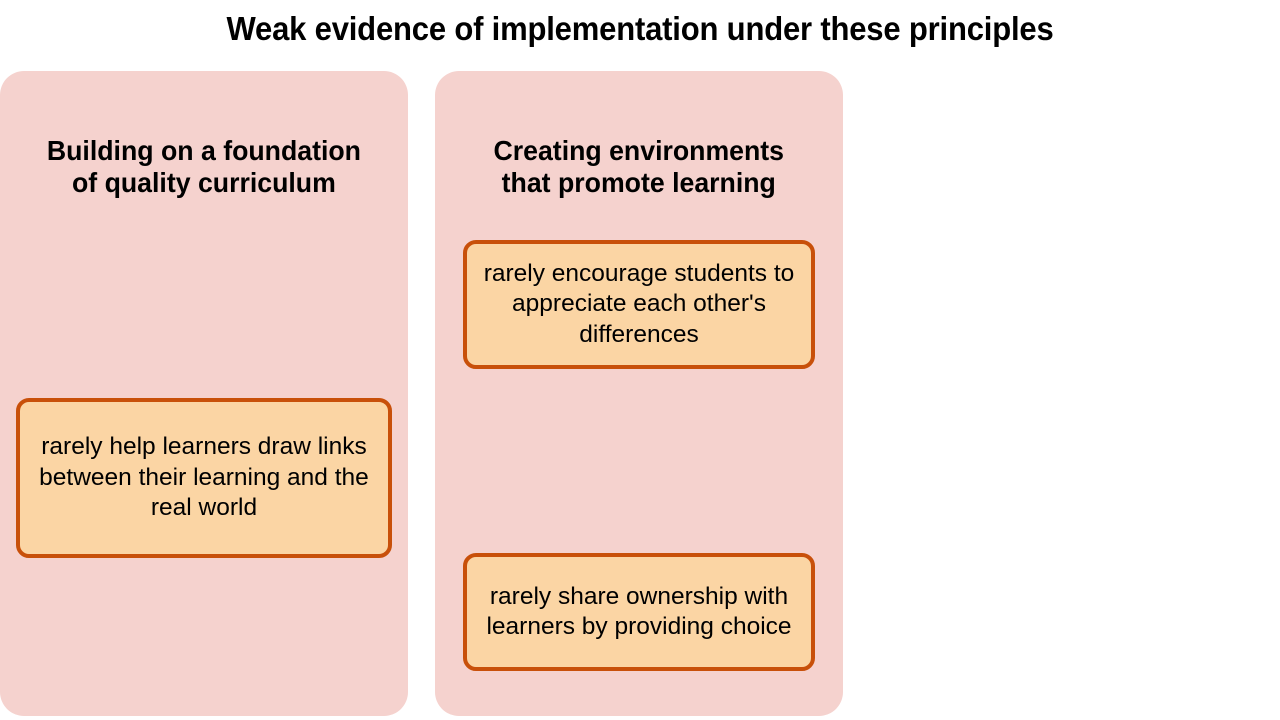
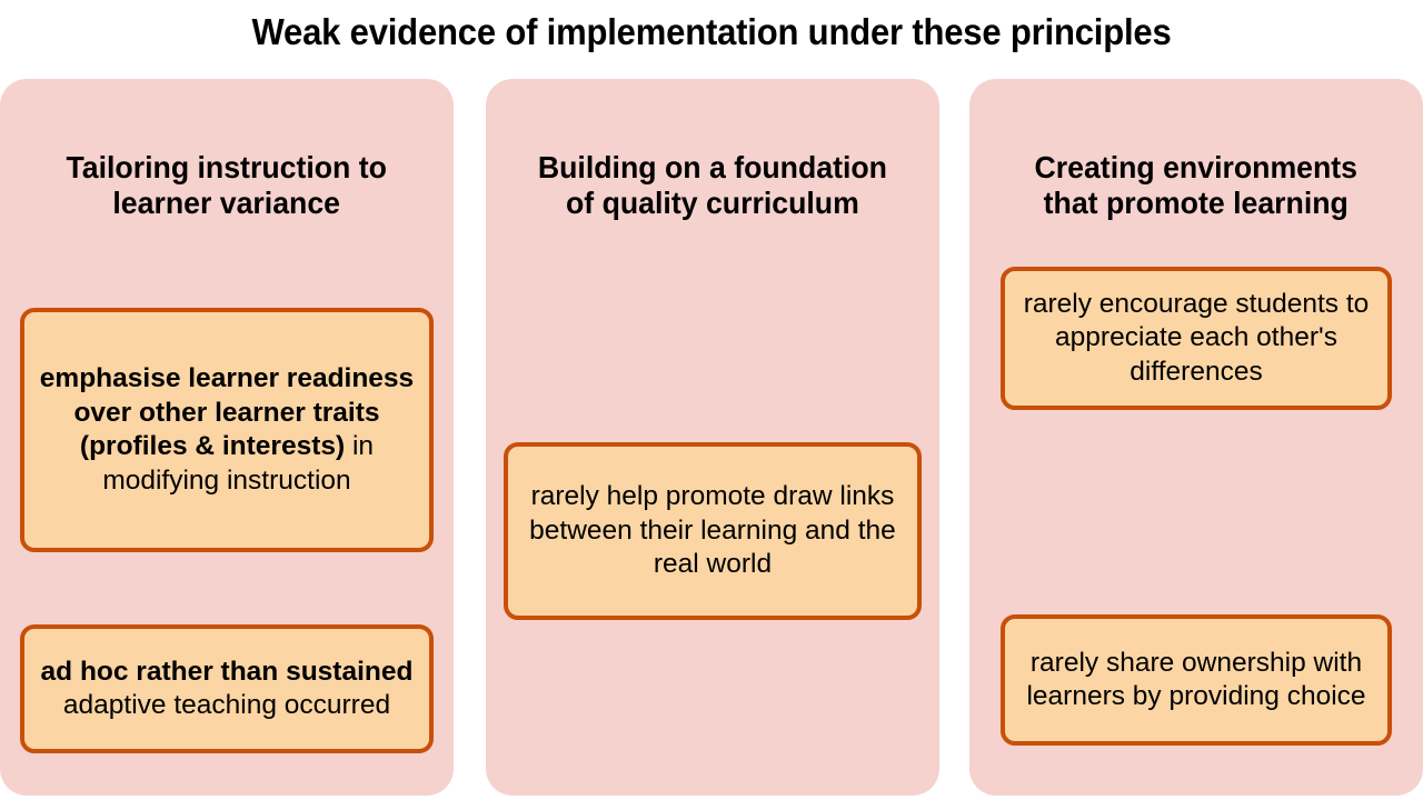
  Weak evidence of implementation under these principles
+ Tailoring instruction to
+ learner variance
+ emphasise learner readiness over other learner traits (profiles & interests) in modifying instruction
+ ad hoc rather than sustained adaptive teaching occurred
  Building on a foundation
  of quality curriculum
- rarely help learners draw links between their learning and the real world
+ rarely help promote draw links between their learning and the real world
  Creating environments
  that promote learning
  rarely encourage students to appreciate each other's differences
  rarely share ownership with learners by providing choice
